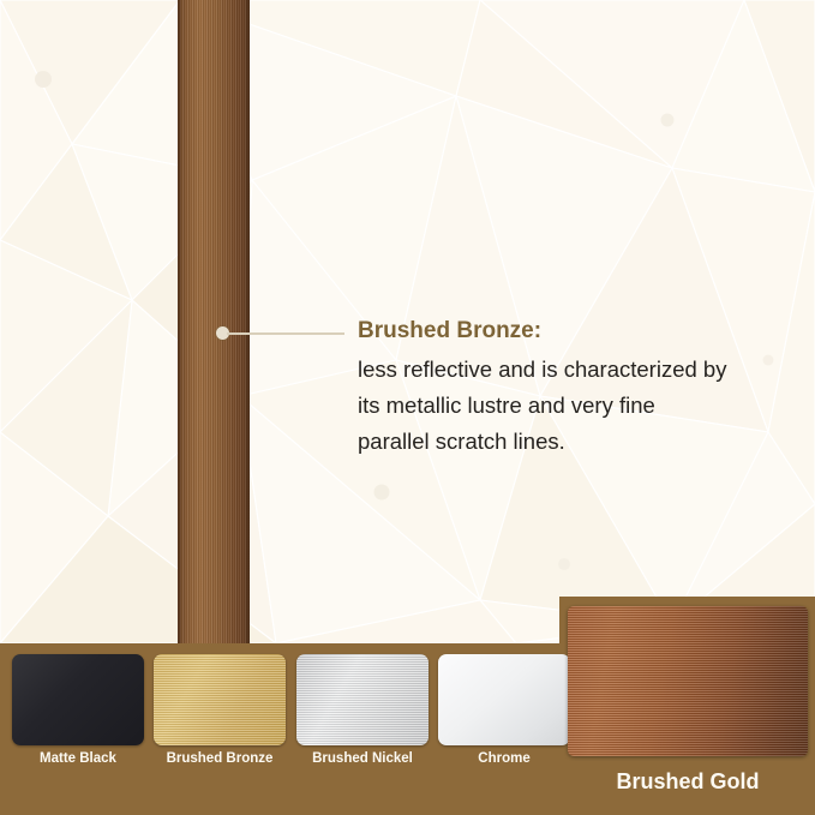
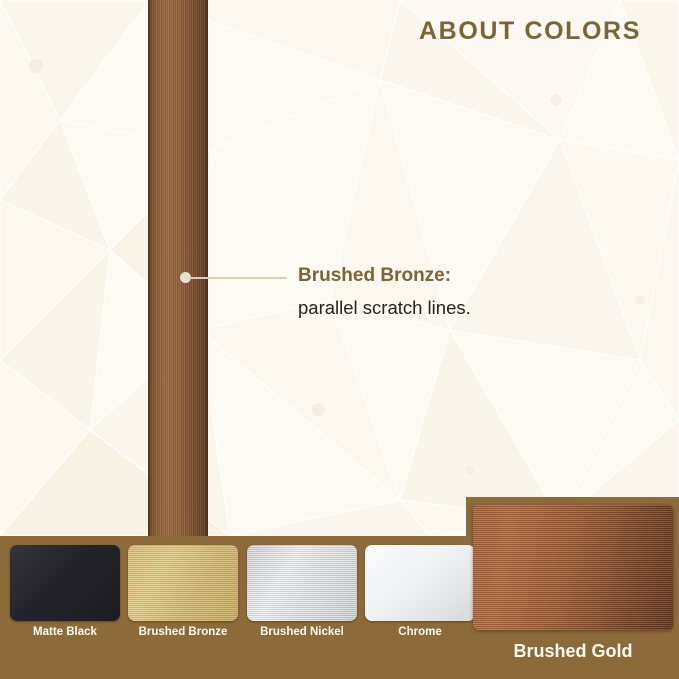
+ ABOUT COLORS
  Brushed Bronze:
- less reflective and is characterized by
- its metallic lustre and very fine
  parallel scratch lines.
  Matte Black
  Brushed Bronze
  Brushed Nickel
  Chrome
  Brushed Gold
